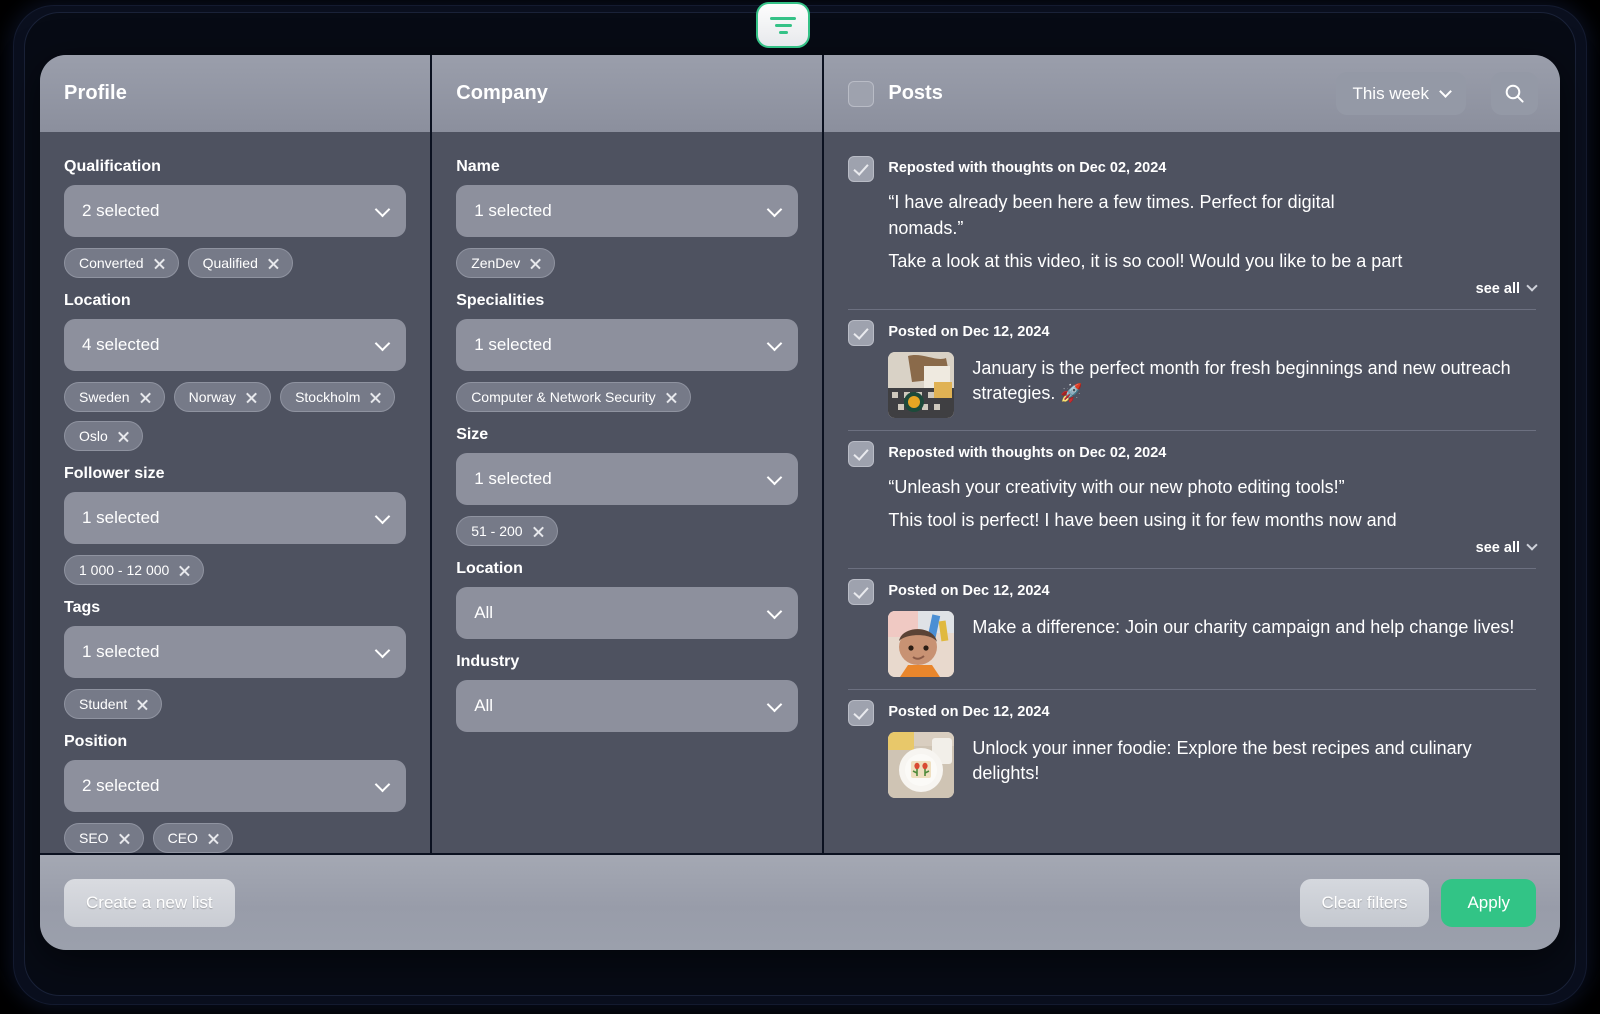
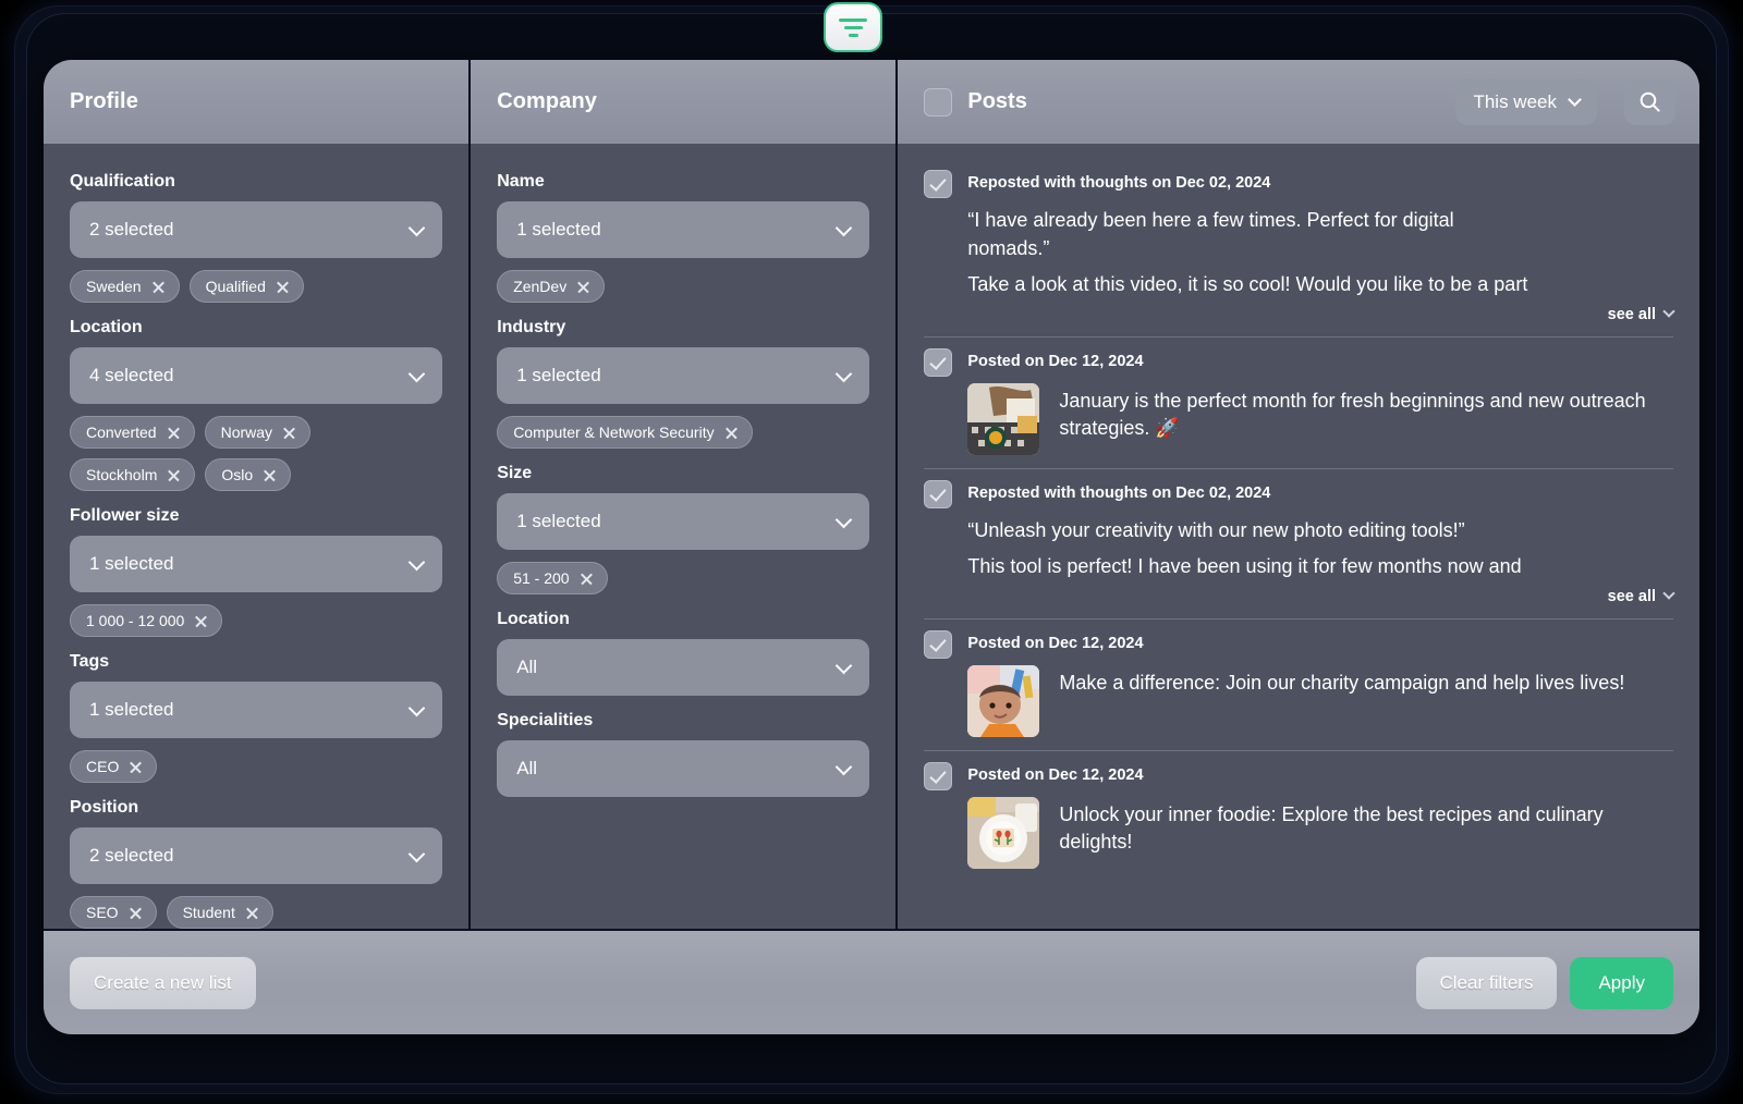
  Profile
  Qualification
  2 selected
- Converted
+ Sweden
  Qualified
  Location
  4 selected
- Sweden
+ Converted
  Norway
  Stockholm
  Oslo
  Follower size
  1 selected
  1 000 - 12 000
  Tags
  1 selected
- Student
+ CEO
  Position
  2 selected
  SEO
- CEO
+ Student
  Company
  Name
  1 selected
  ZenDev
- Specialities
+ Industry
  1 selected
  Computer & Network Security
  Size
  1 selected
  51 - 200
  Location
  All
- Industry
+ Specialities
  All
  Posts
  This week
  Reposted with thoughts on Dec 02, 2024
  “I have already been here a few times. Perfect for digital nomads.”
  Take a look at this video, it is so cool! Would you like to be a part
  see all
  Posted on Dec 12, 2024
  January is the perfect month for fresh beginnings and new outreach strategies. 🚀
  Reposted with thoughts on Dec 02, 2024
  “Unleash your creativity with our new photo editing tools!”
  This tool is perfect! I have been using it for few months now and
  see all
  Posted on Dec 12, 2024
- Make a difference: Join our charity campaign and help change lives!
+ Make a difference: Join our charity campaign and help lives lives!
  Posted on Dec 12, 2024
  Unlock your inner foodie: Explore the best recipes and culinary delights!
  Create a new list
  Clear filters
  Apply
